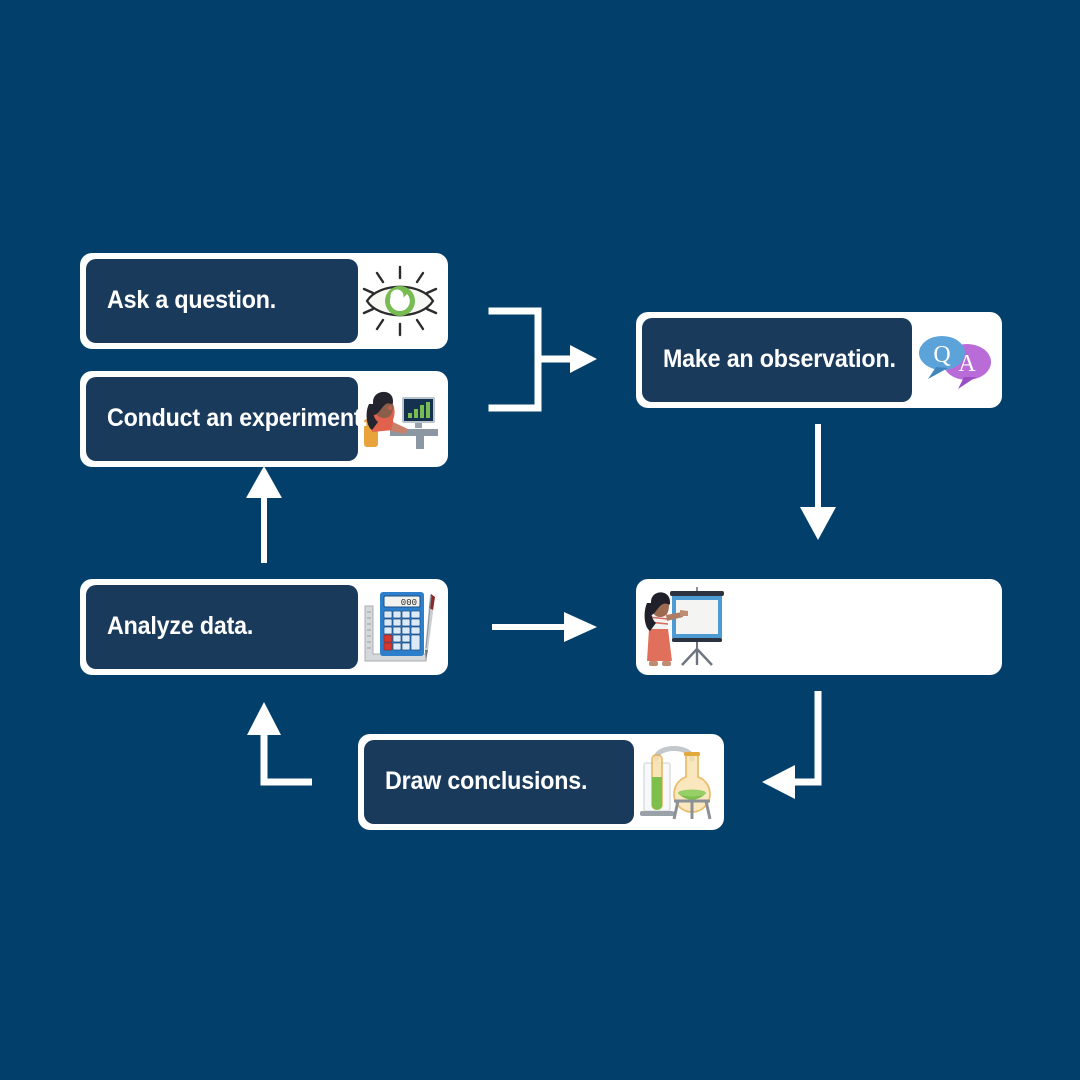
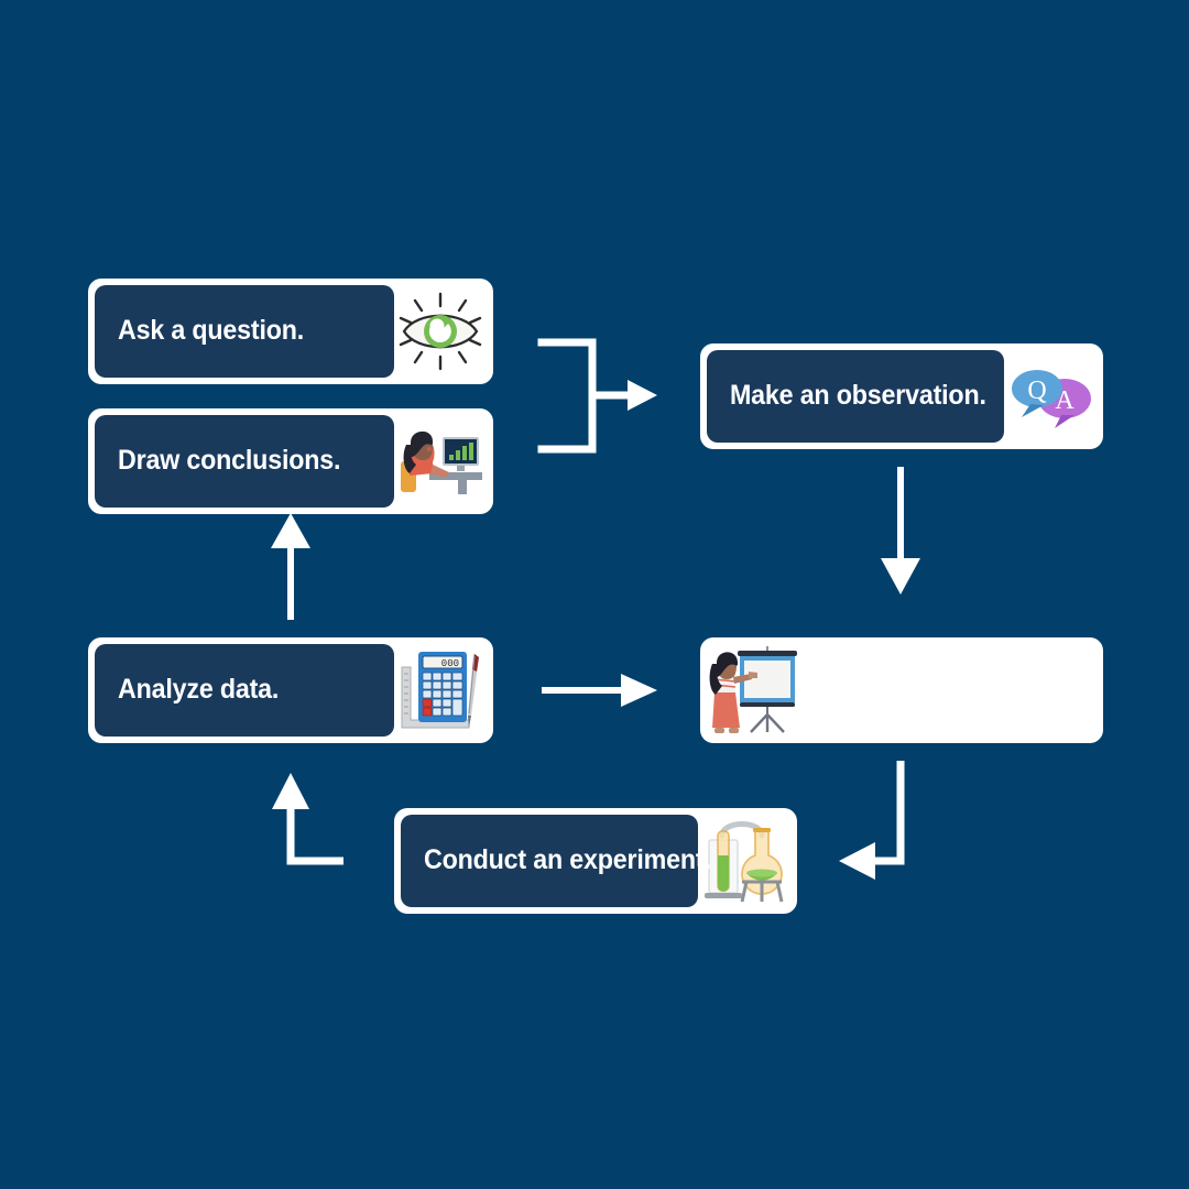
  Ask a question.
- Conduct an experiment.
+ Draw conclusions.
  Make an observation.
  A
  Q
  Analyze data.
  000
- Draw conclusions.
+ Conduct an experiment.
